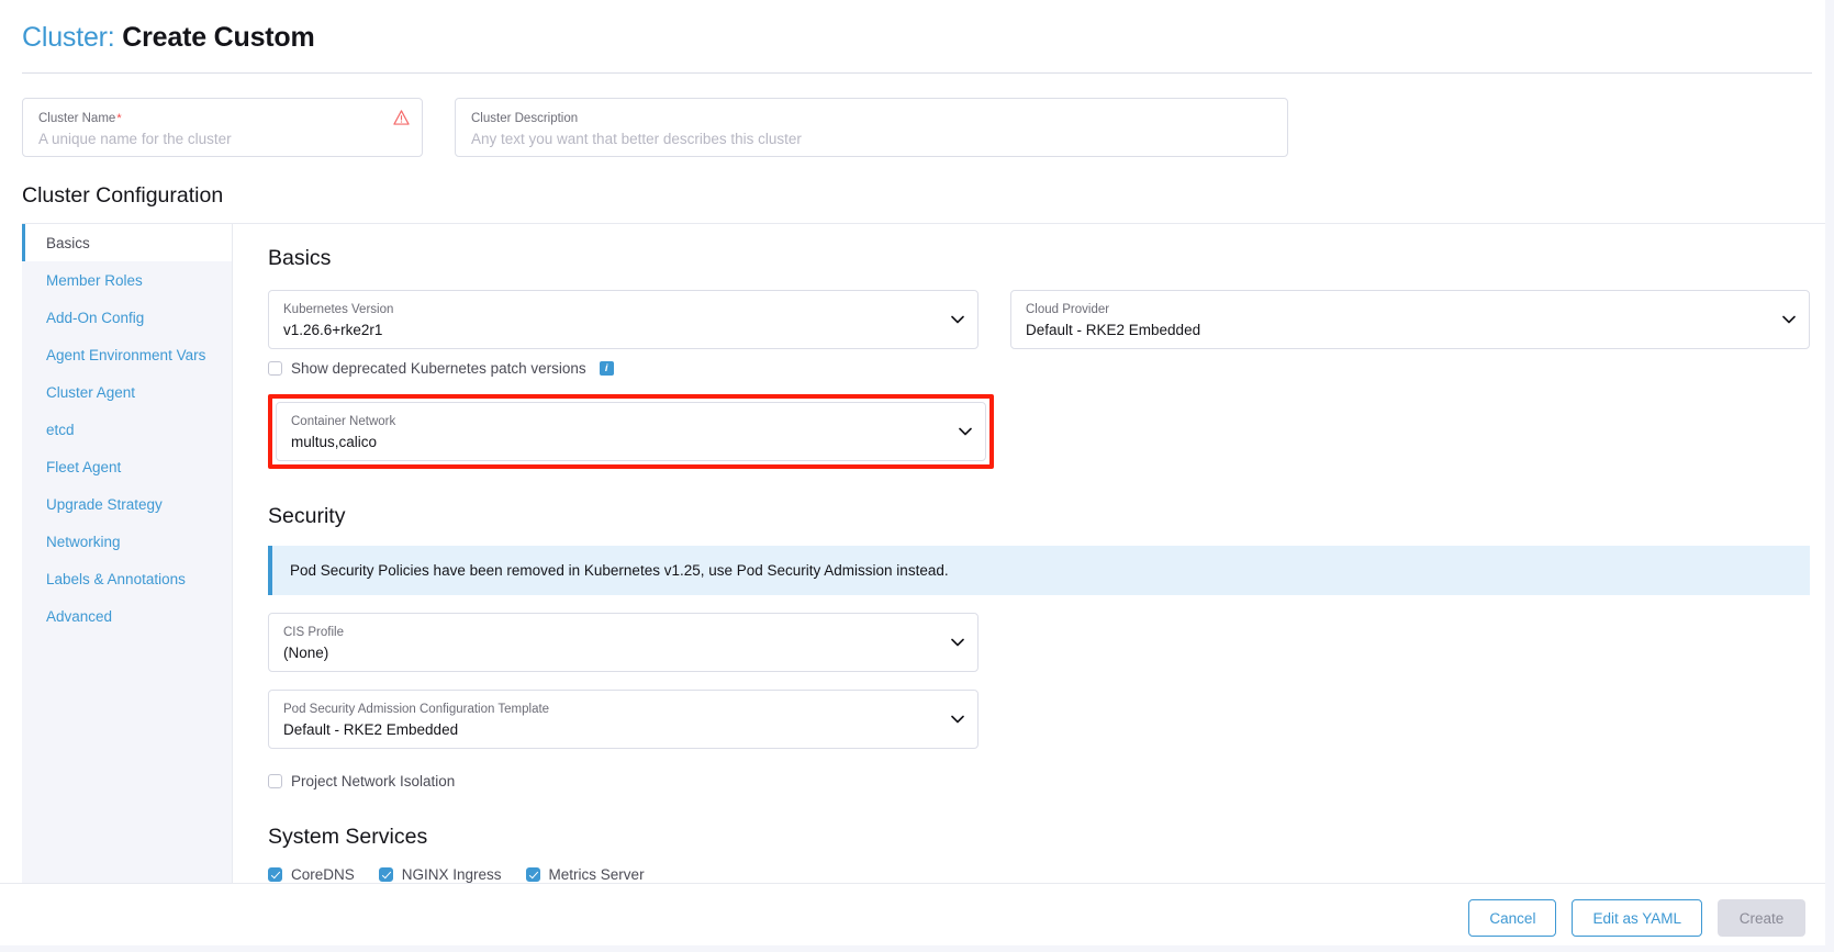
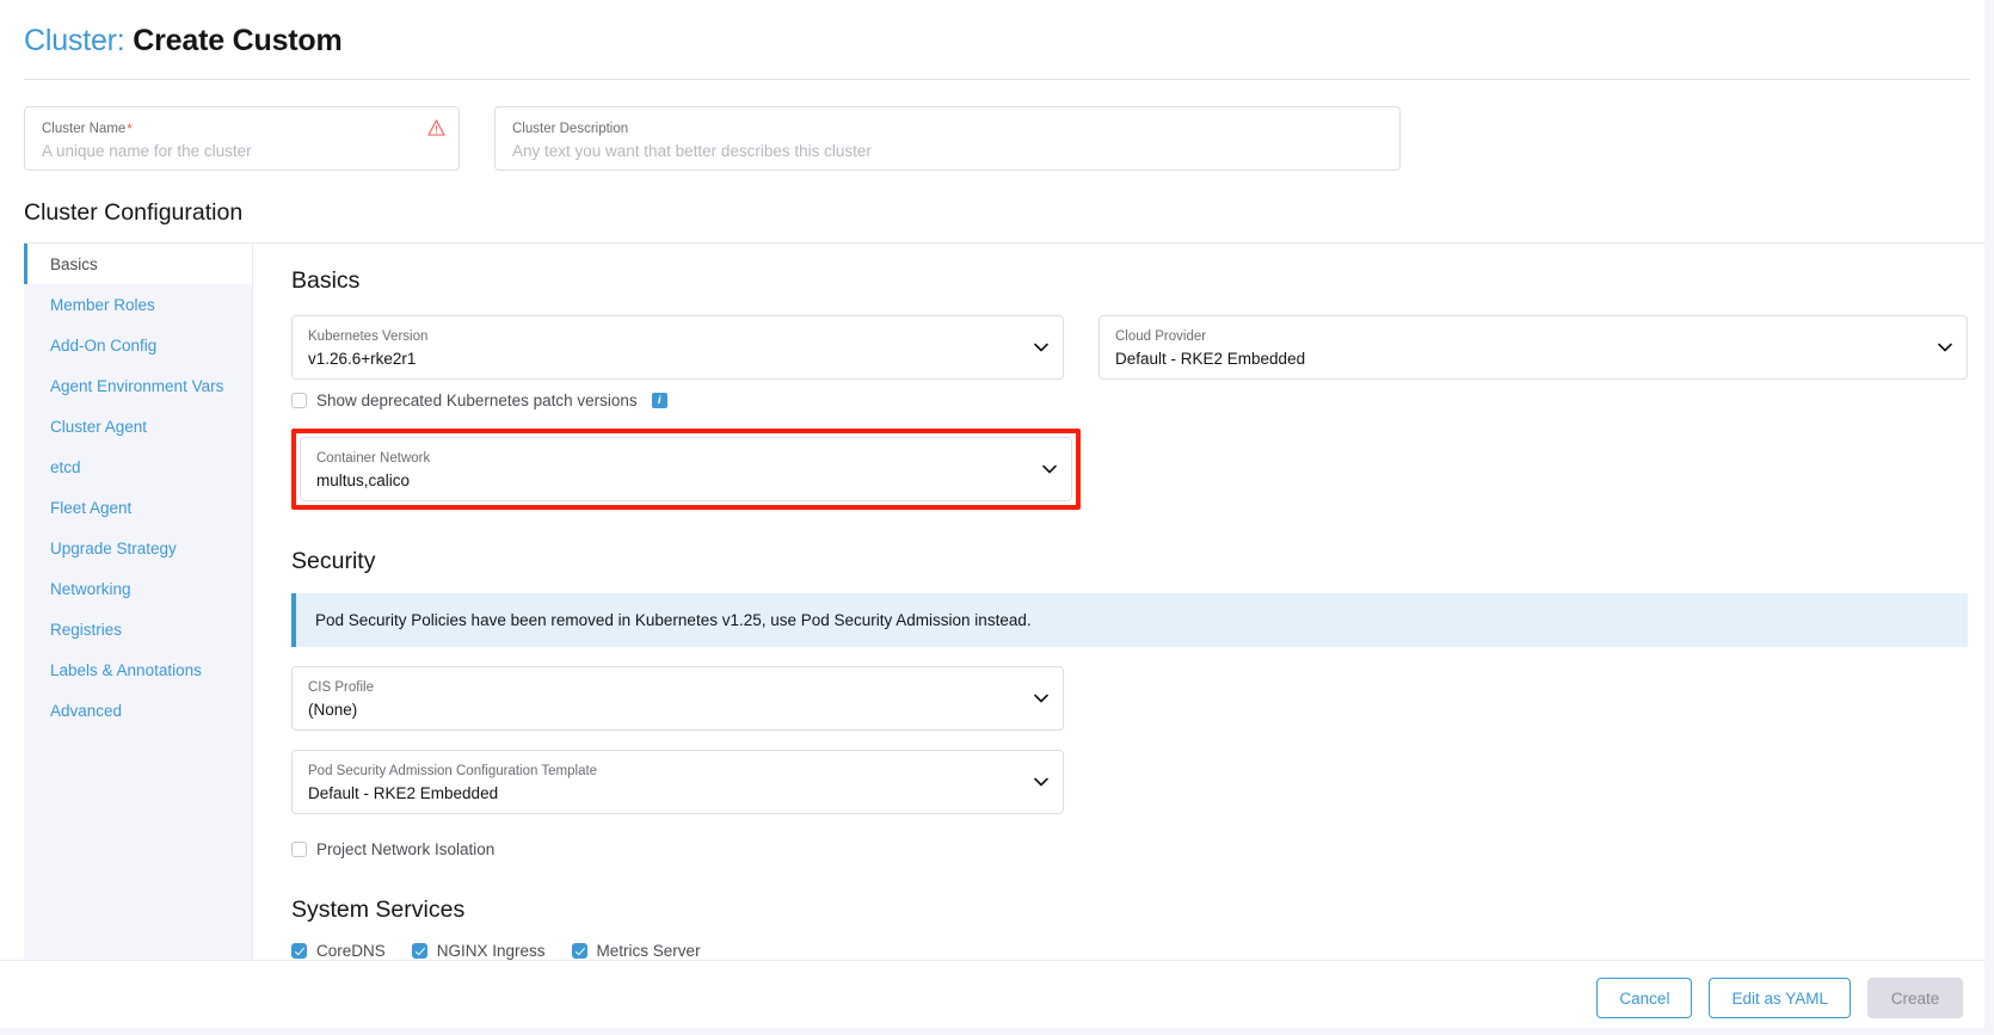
  Cluster: Create Custom
  Cluster Name*
  A unique name for the cluster
  Cluster Description
  Any text you want that better describes this cluster
  Cluster Configuration
  Basics
  Member Roles
  Add-On Config
  Agent Environment Vars
  Cluster Agent
  etcd
  Fleet Agent
  Upgrade Strategy
  Networking
+ Registries
  Labels & Annotations
  Advanced
  Basics
  Kubernetes Version
  v1.26.6+rke2r1
  Cloud Provider
  Default - RKE2 Embedded
  Show deprecated Kubernetes patch versions
  i
  Container Network
  multus,calico
  Security
  Pod Security Policies have been removed in Kubernetes v1.25, use Pod Security Admission instead.
  CIS Profile
  (None)
  Pod Security Admission Configuration Template
  Default - RKE2 Embedded
  Project Network Isolation
  System Services
  CoreDNS
  NGINX Ingress
  Metrics Server
  Cancel
  Edit as YAML
  Create
